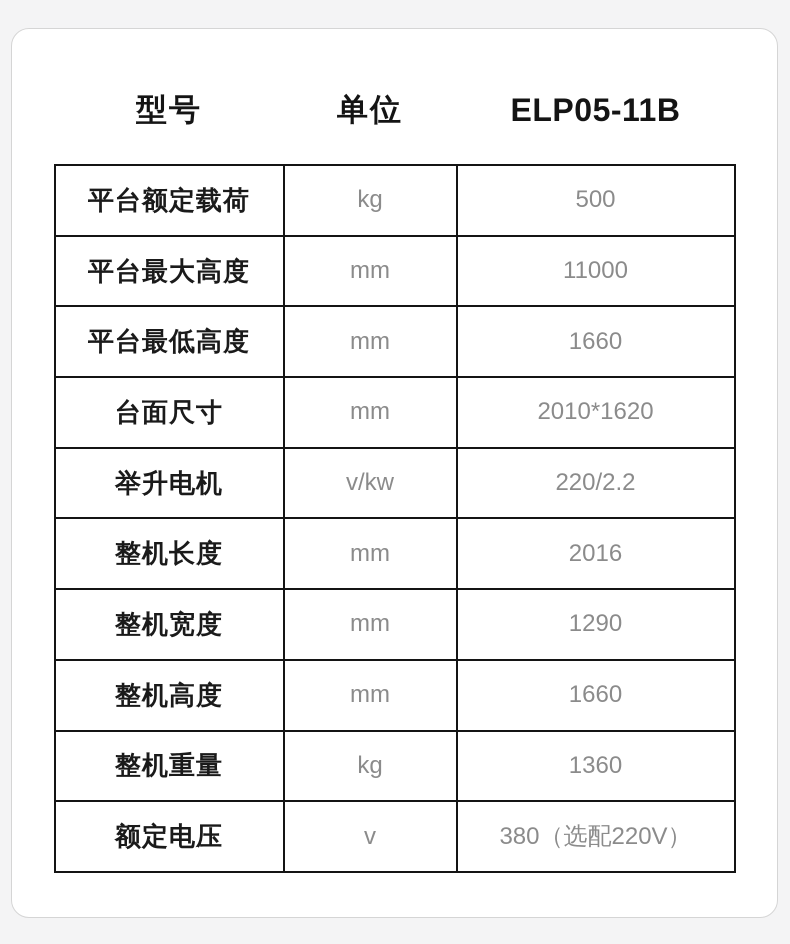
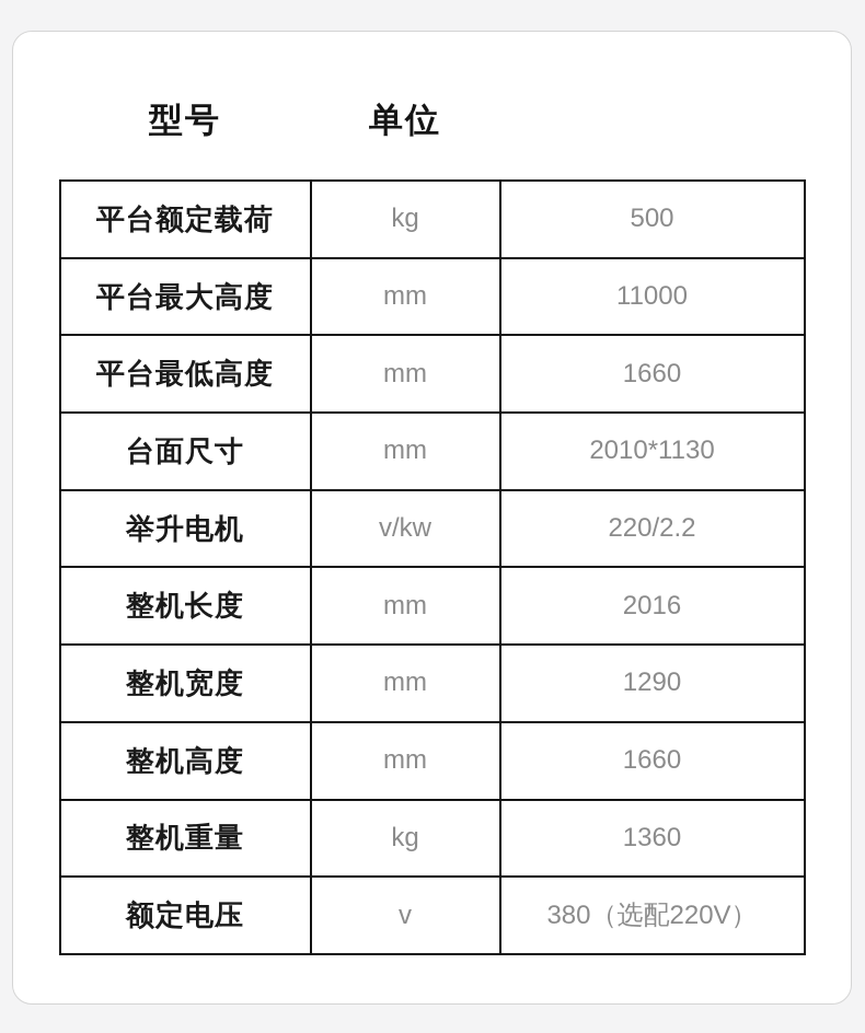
  型号
  单位
- ELP05-11B
  平台额定载荷	kg	500
  平台最大高度	mm	11000
  平台最低高度	mm	1660
- 台面尺寸	mm	2010*1620
+ 台面尺寸	mm	2010*1130
  举升电机	v/kw	220/2.2
  整机长度	mm	2016
  整机宽度	mm	1290
  整机高度	mm	1660
  整机重量	kg	1360
  额定电压	v	380（选配220V）
